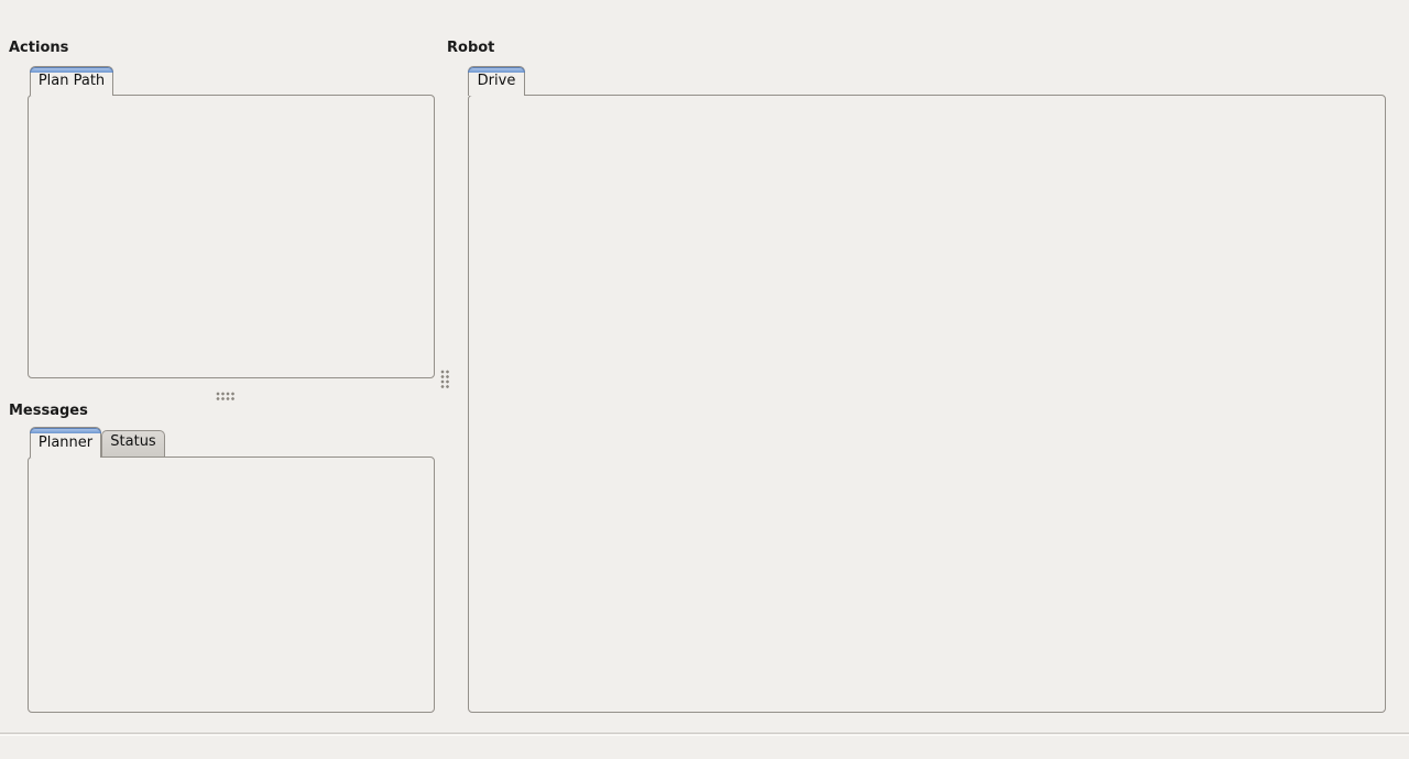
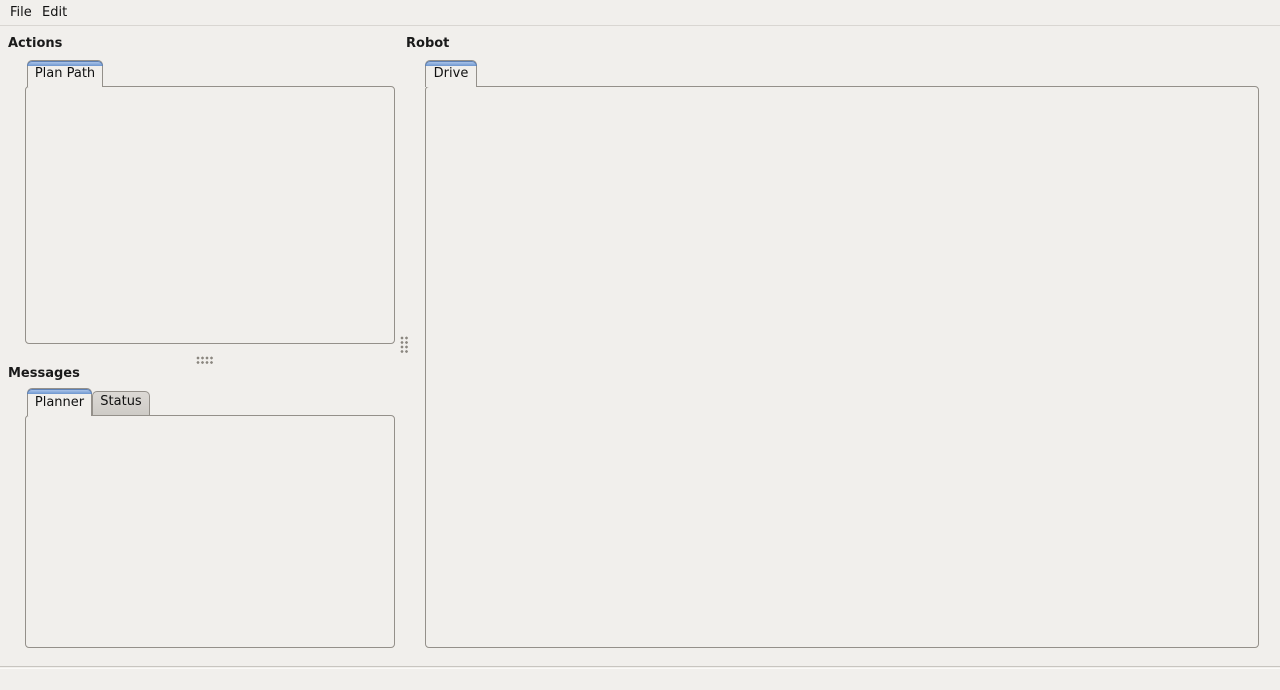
+ File
+ Edit
  Actions
  Messages
  Robot
  Plan Path
  Status
  Planner
  Drive
